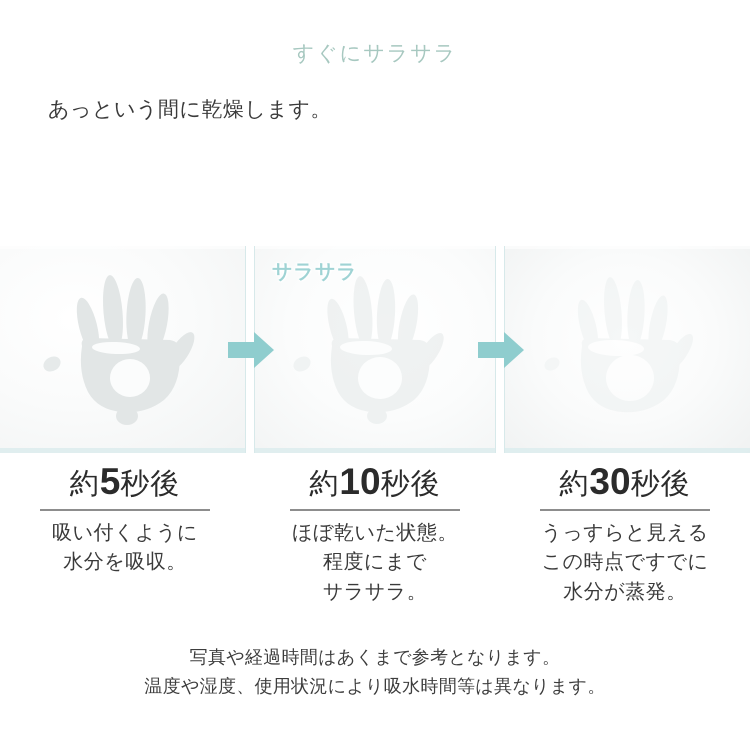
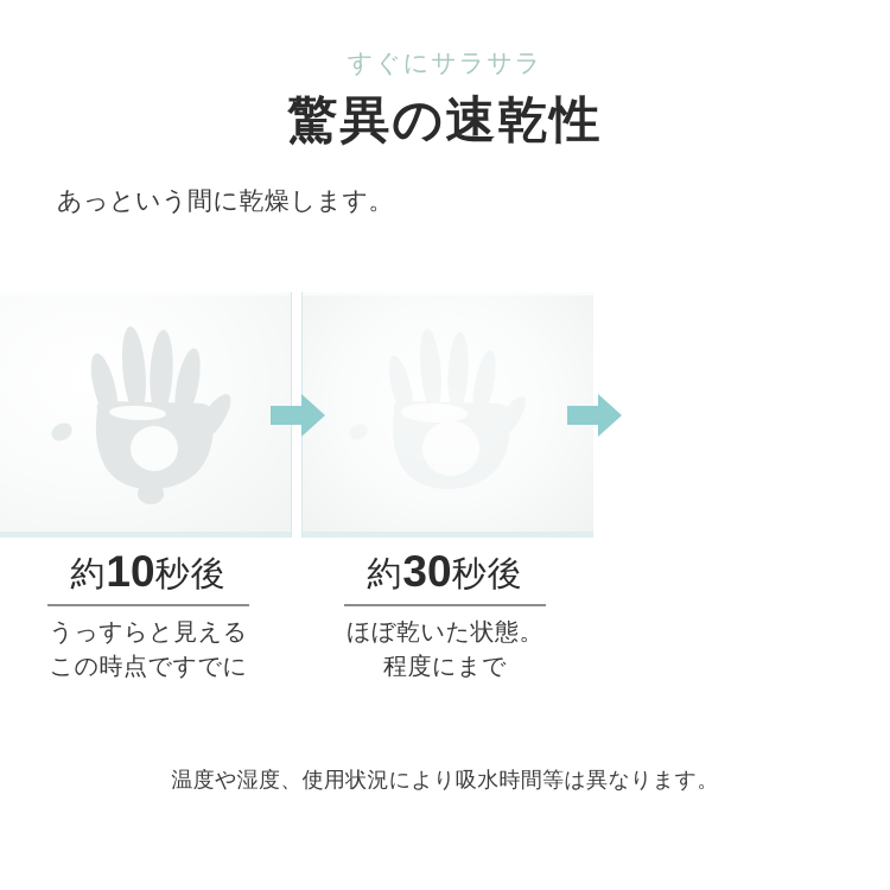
  すぐにサラサラ
+ 驚異の速乾性
  あっという間に乾燥します。
- サラサラ
- 約5秒後
- 吸い付くように
- 水分を吸収。
  約10秒後
- ほぼ乾いた状態。
+ うっすらと見える
- 程度にまで
+ この時点ですでに
- サラサラ。
  約30秒後
- うっすらと見える
+ ほぼ乾いた状態。
- この時点ですでに
+ 程度にまで
- 水分が蒸発。
- 写真や経過時間はあくまで参考となります。
  温度や湿度、使用状況により吸水時間等は異なります。
